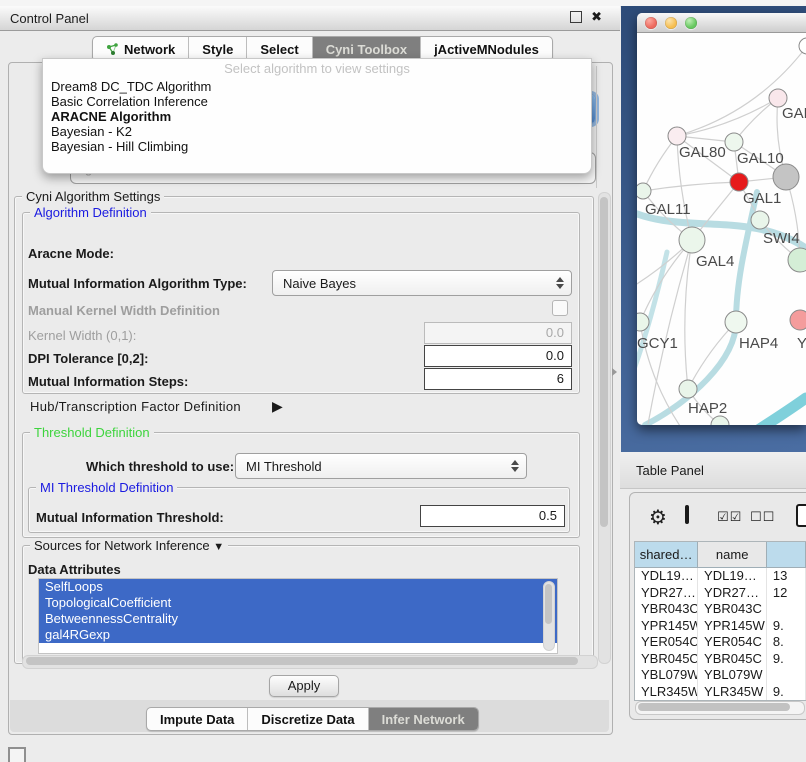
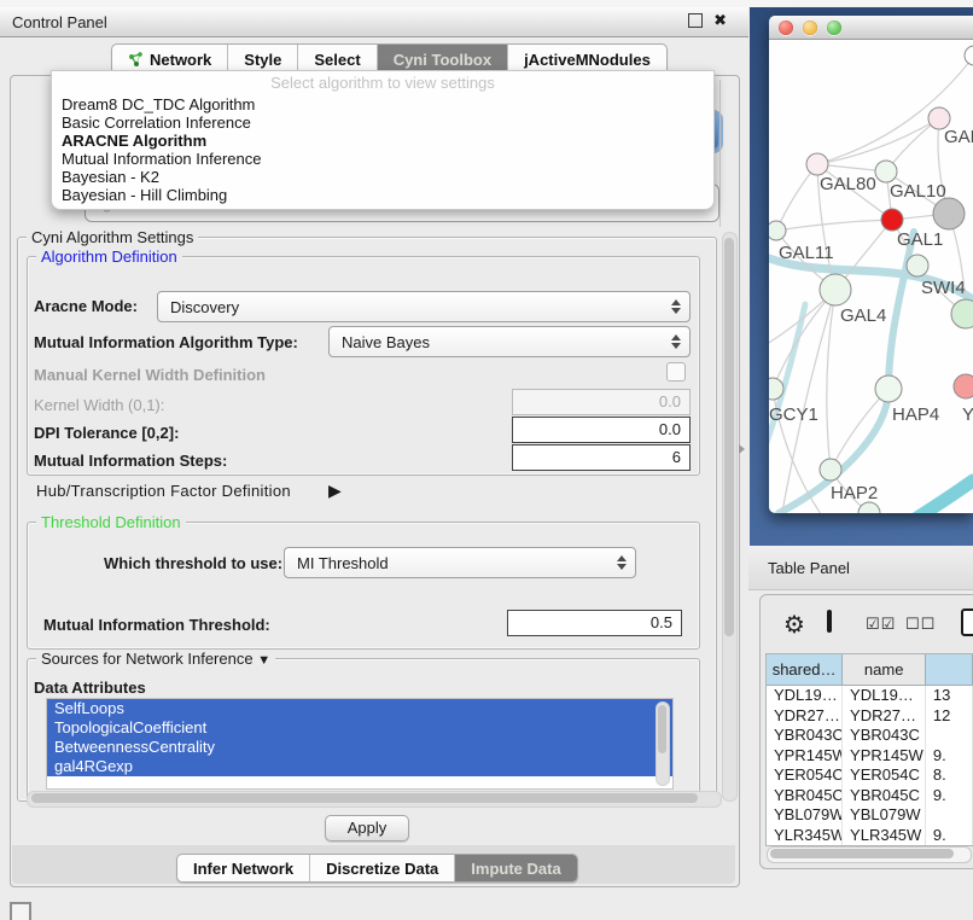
  Control Panel
  ✖
  Network
  Style
  Select
  Cyni Toolbox
  jActiveMNodules
  Select algorithm to view settings
  Dream8 DC_TDC Algorithm
  Basic Correlation Inference
  ARACNE Algorithm
+ Mutual Information Inference
  Bayesian - K2
  Bayesian - Hill Climbing
  Cyni Algorithm Settings
  Algorithm Definition
  Aracne Mode:
+ Discovery
  Mutual Information Algorithm Type:
  Naive Bayes
  Manual Kernel Width Definition
  Kernel Width (0,1):
  0.0
  DPI Tolerance [0,2]:
  0.0
  Mutual Information Steps:
  6
  Hub/Transcription Factor Definition
  ▶
  Threshold Definition
  Which threshold to use:
  MI Threshold
- MI Threshold Definition
  Mutual Information Threshold:
  0.5
  Sources for Network Inference ▼
  Data Attributes
  SelfLoops
  TopologicalCoefficient
  BetweennessCentrality
  gal4RGexp
  Apply
- Impute Data
+ Infer Network
  Discretize Data
- Infer Network
+ Impute Data
  GAL80
  GAL10
  GAL1
  GAL11
  GAL4
  SWI4
  GCY1
  HAP4
  Y
  HAP2
  Table Panel
  ⚙
  ☑☑
  ☐☐
  shared…
  name
  YDL19…
  YDL19…
  13
  YDR27…
  YDR27…
  12
  YBR043C
  YBR043C
  YPR145W
  YPR145W
  9.
  YER054C
  YER054C
  8.
  YBR045C
  YBR045C
  9.
  YBL079W
  YBL079W
  YLR345W
  YLR345W
  9.
